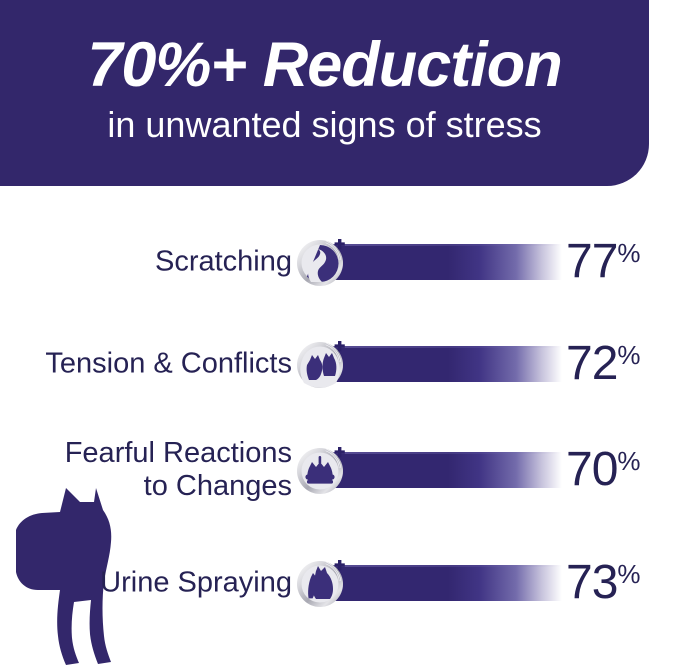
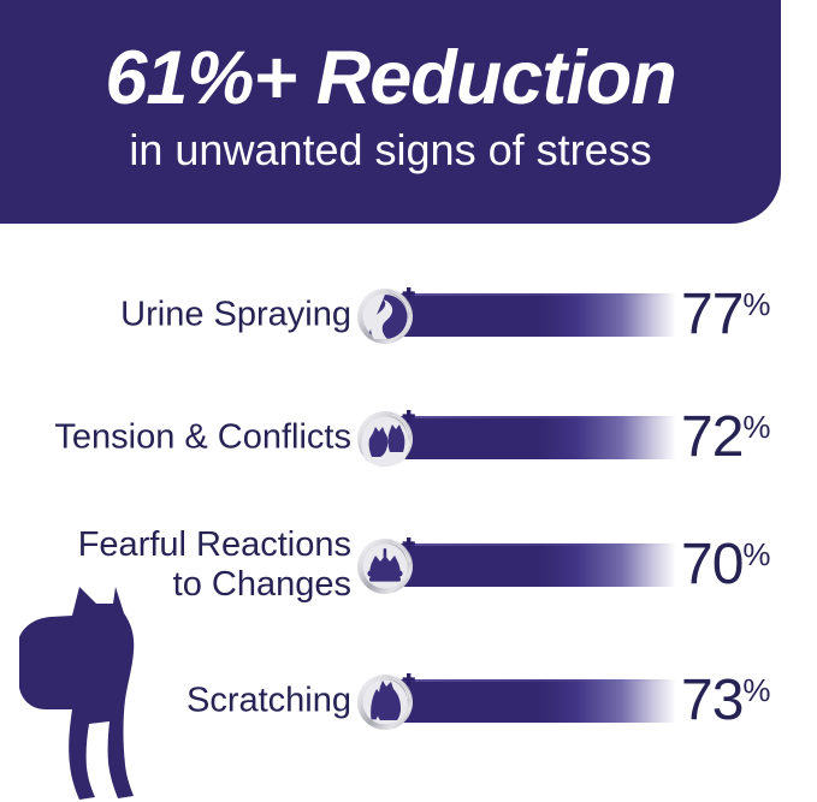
- 70%+ Reduction
+ 61%+ Reduction
  in unwanted signs of stress
- Scratching
+ Urine Spraying
  77%
  Tension & Conflicts
  72%
  Fearful Reactions
  to Changes
  70%
- Urine Spraying
+ Scratching
  73%
